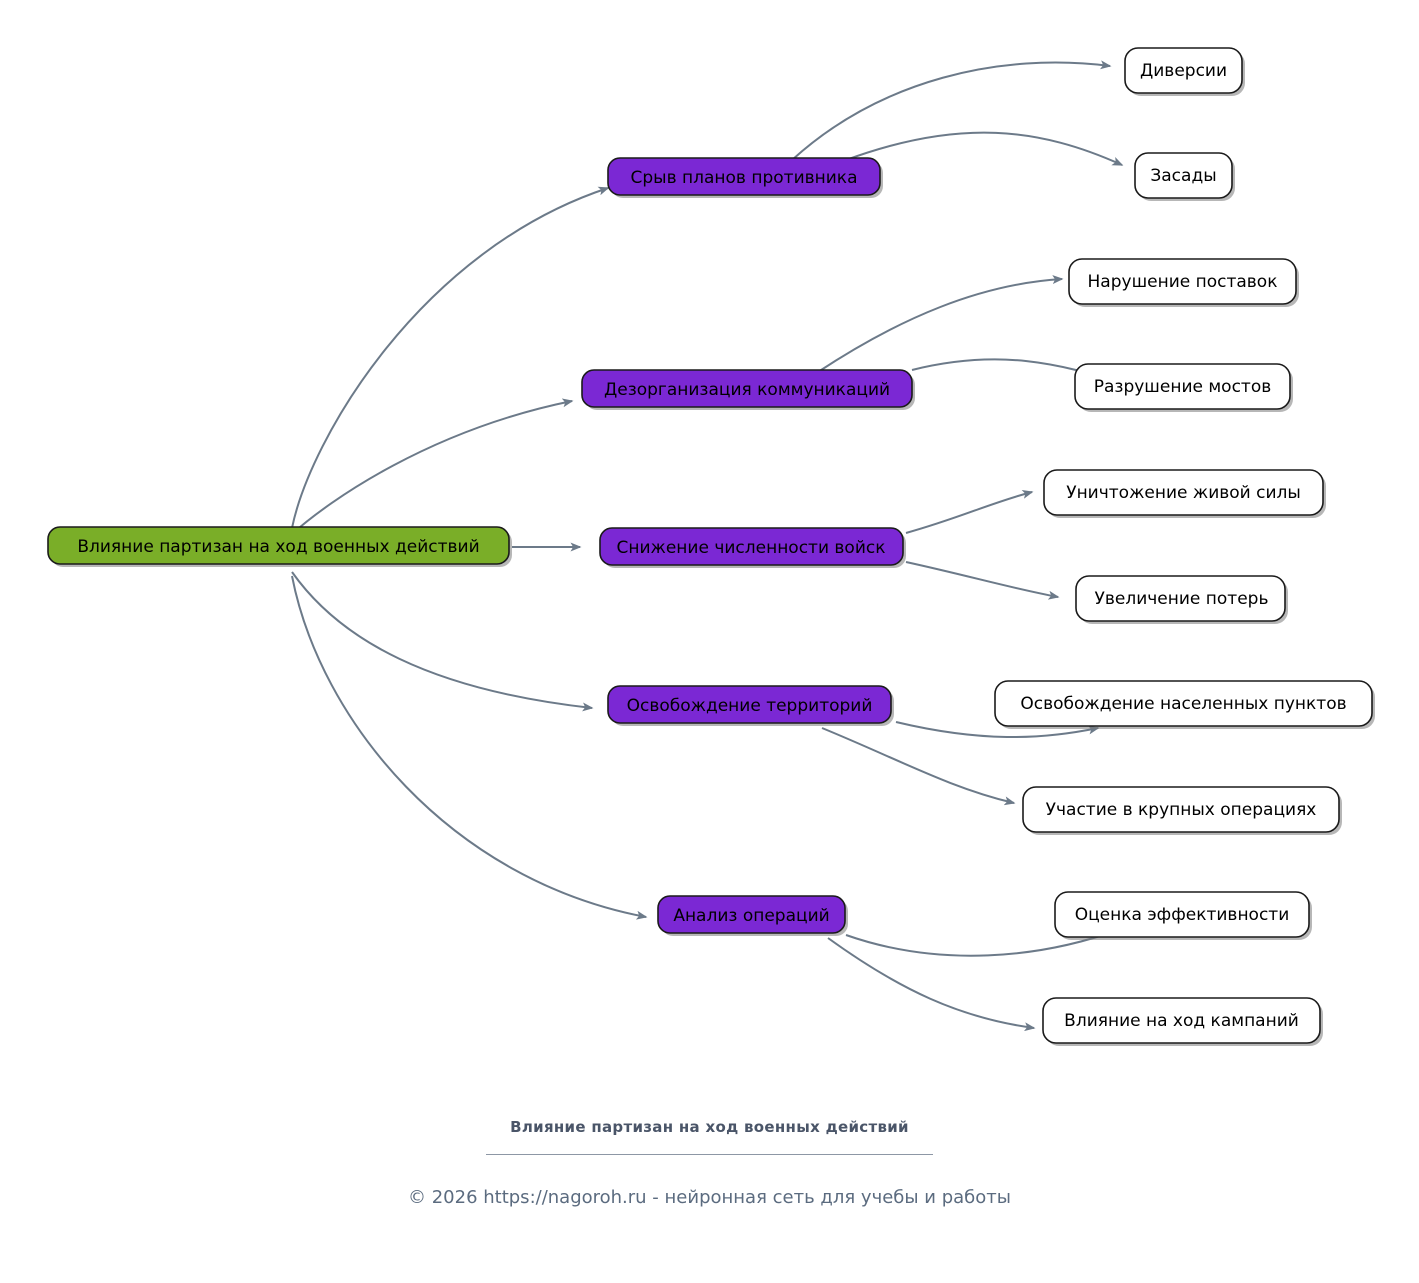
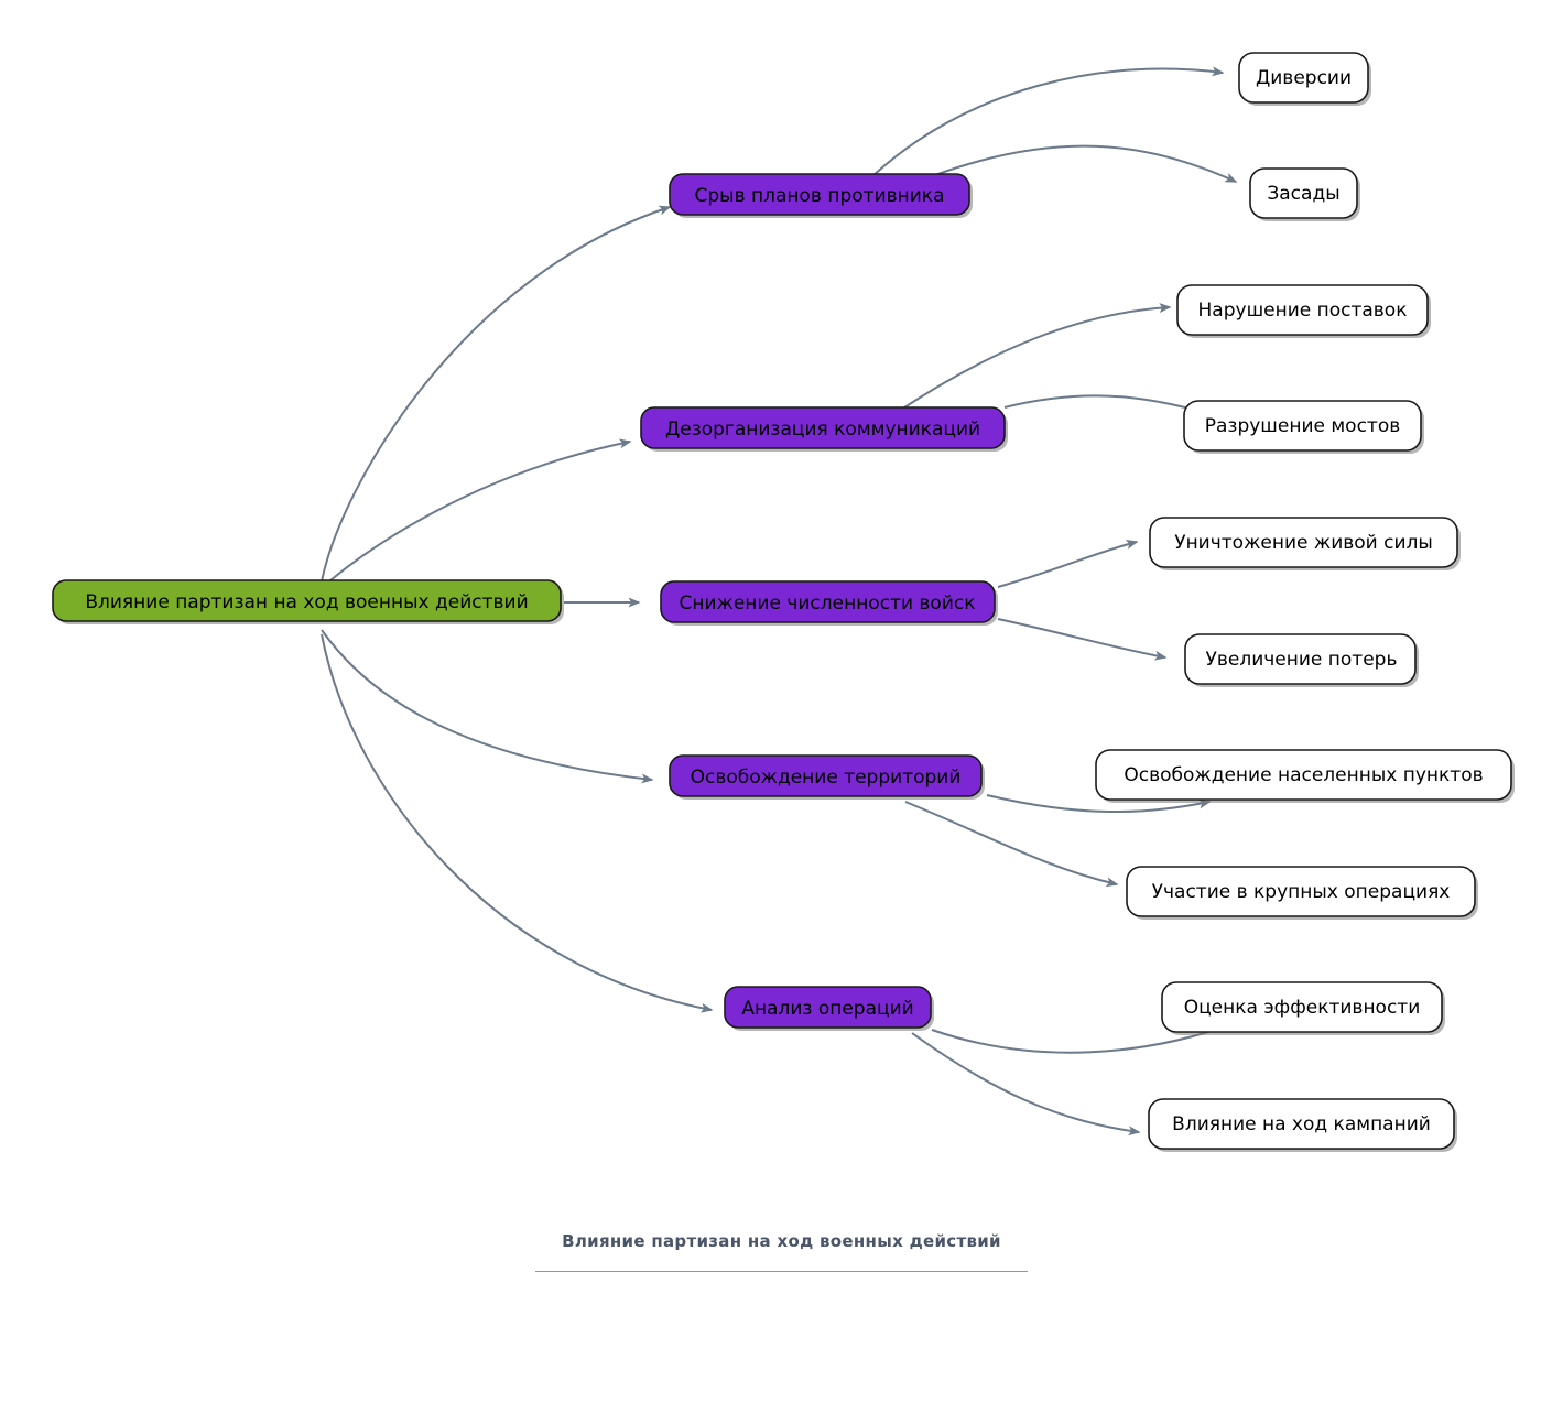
  Влияние партизан на ход военных действий
  Срыв планов противника
  Дезорганизация коммуникаций
  Снижение численности войск
  Освобождение территорий
  Анализ операций
  Диверсии
  Засады
  Нарушение поставок
  Разрушение мостов
  Уничтожение живой силы
  Увеличение потерь
  Освобождение населенных пунктов
  Участие в крупных операциях
  Оценка эффективности
  Влияние на ход кампаний
  Влияние партизан на ход военных действий
- © 2026 https://nagoroh.ru - нейронная сеть для учебы и работы
